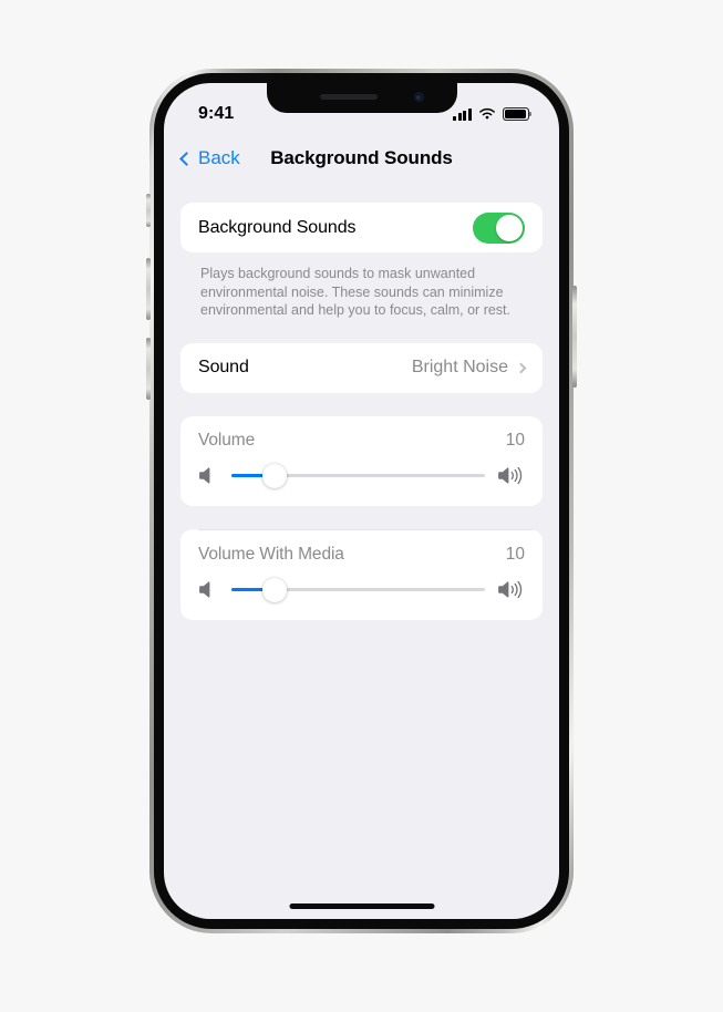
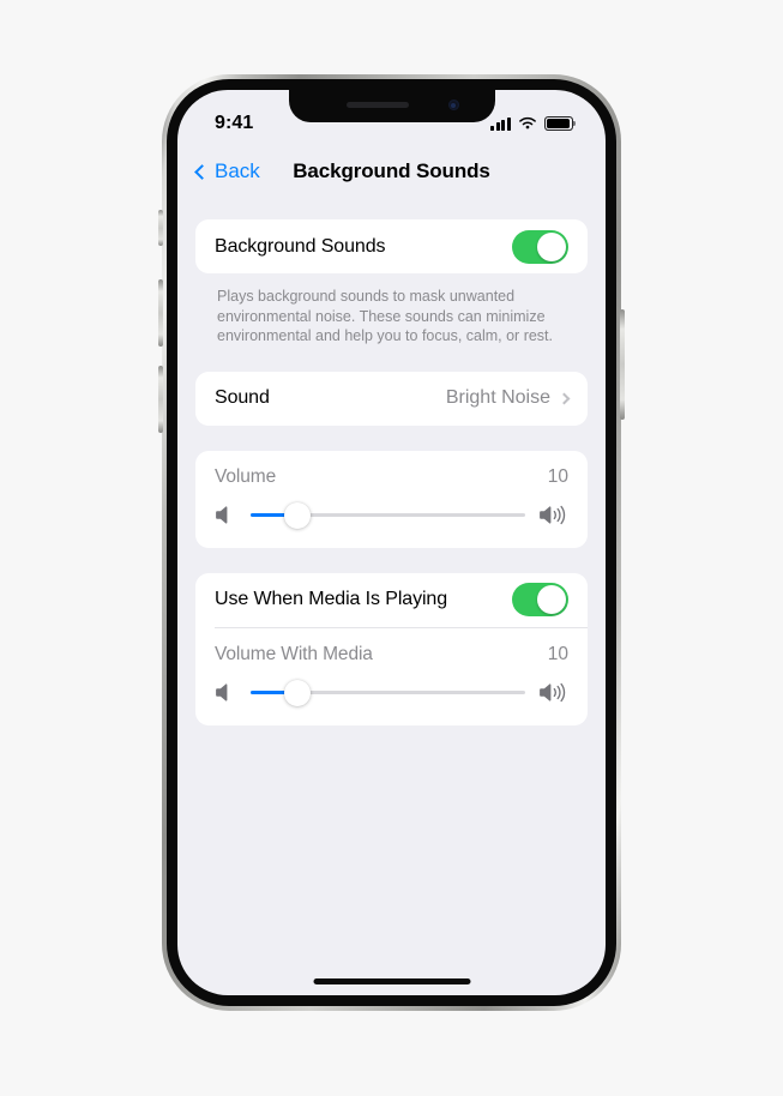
  9:41
  Back
  Background Sounds
  Background Sounds
  Plays background sounds to mask unwanted environmental noise. These sounds can minimize environmental and help you to focus, calm, or rest.
  Sound
  Bright Noise
  Volume
  10
+ Use When Media Is Playing
  Volume With Media
  10
